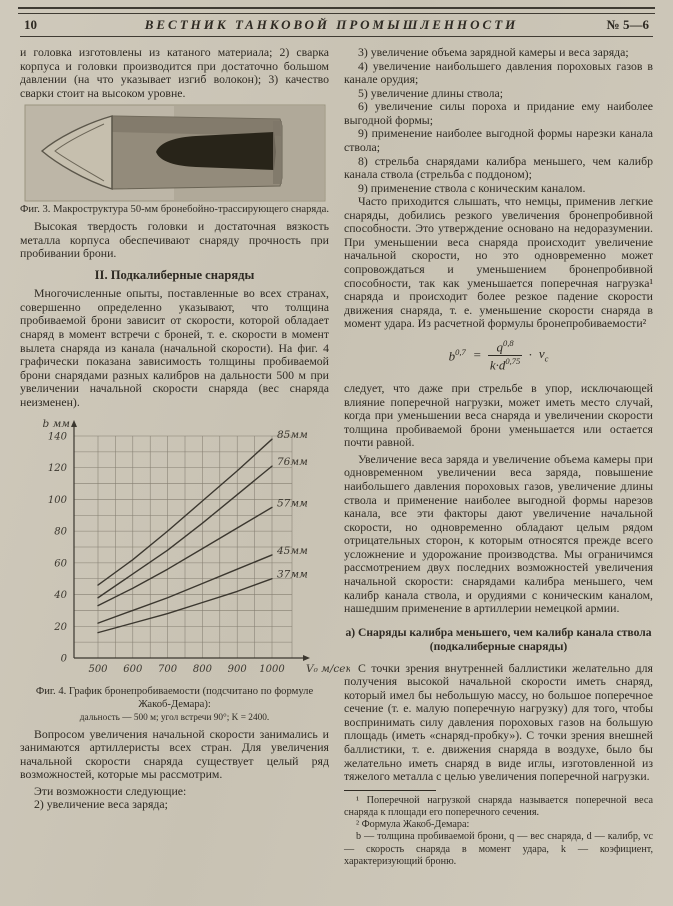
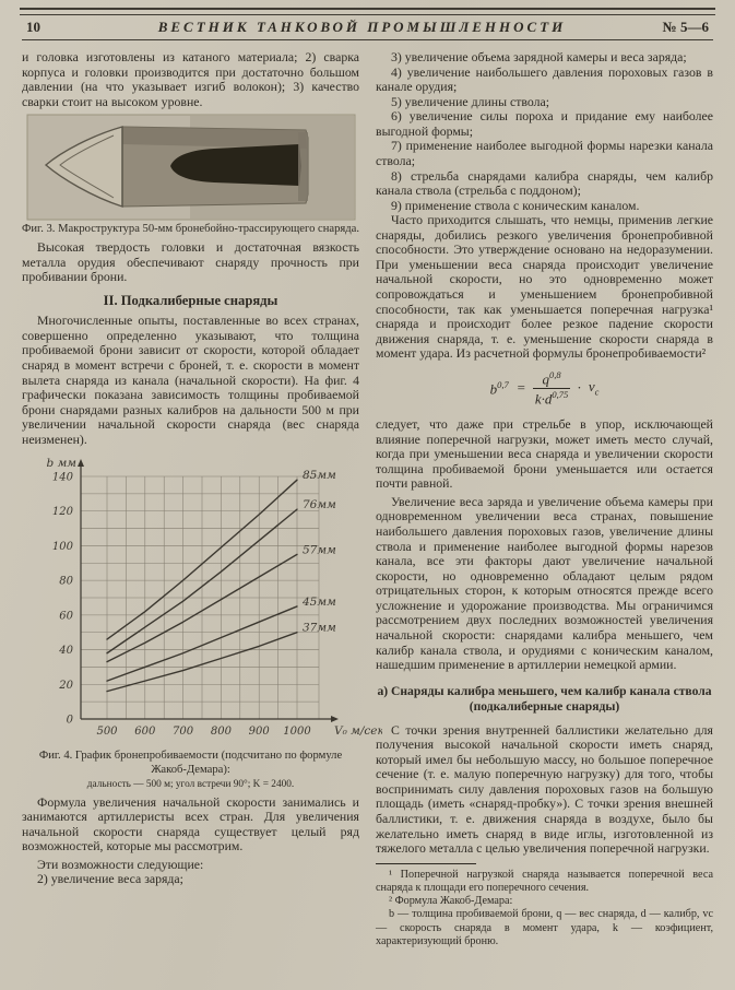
  10
  ВЕСТНИК ТАНКОВОЙ ПРОМЫШЛЕННОСТИ
  № 5—6
  и головка изготовлены из катаного материала; 2) сварка корпуса и головки производится при достаточно большом давлении (на что указывает изгиб волокон); 3) качество сварки стоит на высоком уровне.
  Фиг. 3. Макроструктура 50-мм бронебойно-трассирующего снаряда.
- Высокая твердость головки и достаточная вязкость металла корпуса обеспечивают снаряду прочность при пробивании брони.
+ Высокая твердость головки и достаточная вязкость металла орудия обеспечивают снаряду прочность при пробивании брони.
  II. Подкалиберные снаряды
  Многочисленные опыты, поставленные во всех странах, совершенно определенно указывают, что толщина пробиваемой брони зависит от скорости, которой обладает снаряд в момент встречи с броней, т. е. скорости в момент вылета снаряда из канала (начальной скорости). На фиг. 4 графически показана зависимость толщины пробиваемой брони снарядами разных калибров на дальности 500 м при увеличении начальной скорости снаряда (вес снаряда неизменен).
  0
  20
  40
  60
  80
  100
  120
  140
  500
  600
  700
  800
  900
  1000
  b мм
  V₀ м/сек
  85мм
  76мм
  57мм
  45мм
  37мм
  Фиг. 4. График бронепробиваемости (подсчитано по формуле Жакоб-Демара):
  дальность — 500 м; угол встречи 90°; K = 2400.
- Вопросом увеличения начальной скорости занимались и занимаются артиллеристы всех стран. Для увеличения начальной скорости снаряда существует целый ряд возможностей, которые мы рассмотрим.
+ Формула увеличения начальной скорости занимались и занимаются артиллеристы всех стран. Для увеличения начальной скорости снаряда существует целый ряд возможностей, которые мы рассмотрим.
  Эти возможности следующие:
  2) увеличение веса заряда;
  3) увеличение объема зарядной камеры и веса заряда;
  4) увеличение наибольшего давления пороховых газов в канале орудия;
  5) увеличение длины ствола;
  6) увеличение силы пороха и придание ему наиболее выгодной формы;
- 9) применение наиболее выгодной формы нарезки канала ствола;
+ 7) применение наиболее выгодной формы нарезки канала ствола;
- 8) стрельба снарядами калибра меньшего, чем калибр канала ствола (стрельба с поддоном);
+ 8) стрельба снарядами калибра снаряды, чем калибр канала ствола (стрельба с поддоном);
  9) применение ствола с коническим каналом.
  Часто приходится слышать, что немцы, применив легкие снаряды, добились резкого увеличения бронепробивной способности. Это утверждение основано на недоразумении. При уменьшении веса снаряда происходит увеличение начальной скорости, но это одновременно может сопровождаться и уменьшением бронепробивной способности, так как уменьшается поперечная нагрузка¹ снаряда и происходит более резкое падение скорости движения снаряда, т. е. уменьшение скорости снаряда в момент удара. Из расчетной формулы бронепробиваемости²
  b0,7
  =
  q0,8
  k·d0,75
  ·
  vc
  следует, что даже при стрельбе в упор, исключающей влияние поперечной нагрузки, может иметь место случай, когда при уменьшении веса снаряда и увеличении скорости толщина пробиваемой брони уменьшается или остается почти равной.
- Увеличение веса заряда и увеличение объема камеры при одновременном увеличении веса заряда, повышение наибольшего давления пороховых газов, увеличение длины ствола и применение наиболее выгодной формы нарезов канала, все эти факторы дают увеличение начальной скорости, но одновременно обладают целым рядом отрицательных сторон, к которым относятся прежде всего усложнение и удорожание производства. Мы ограничимся рассмотрением двух последних возможностей увеличения начальной скорости: снарядами калибра меньшего, чем калибр канала ствола, и орудиями с коническим каналом, нашедшим применение в артиллерии немецкой армии.
+ Увеличение веса заряда и увеличение объема камеры при одновременном увеличении веса странах, повышение наибольшего давления пороховых газов, увеличение длины ствола и применение наиболее выгодной формы нарезов канала, все эти факторы дают увеличение начальной скорости, но одновременно обладают целым рядом отрицательных сторон, к которым относятся прежде всего усложнение и удорожание производства. Мы ограничимся рассмотрением двух последних возможностей увеличения начальной скорости: снарядами калибра меньшего, чем калибр канала ствола, и орудиями с коническим каналом, нашедшим применение в артиллерии немецкой армии.
  а) Снаряды калибра меньшего, чем калибр канала ствола
  (подкалиберные снаряды)
  С точки зрения внутренней баллистики желательно для получения высокой начальной скорости иметь снаряд, который имел бы небольшую массу, но большое поперечное сечение (т. е. малую поперечную нагрузку) для того, чтобы воспринимать силу давления пороховых газов на большую площадь (иметь «снаряд-пробку»). С точки зрения внешней баллистики, т. е. движения снаряда в воздухе, было бы желательно иметь снаряд в виде иглы, изготовленной из тяжелого металла с целью увеличения поперечной нагрузки.
  ¹ Поперечной нагрузкой снаряда называется поперечной веса снаряда к площади его поперечного сечения.
  ² Формула Жакоб-Демара:
  b — толщина пробиваемой брони, q — вес снаряда, d — калибр, vс — скорость снаряда в момент удара, k — коэфициент, характеризующий броню.
